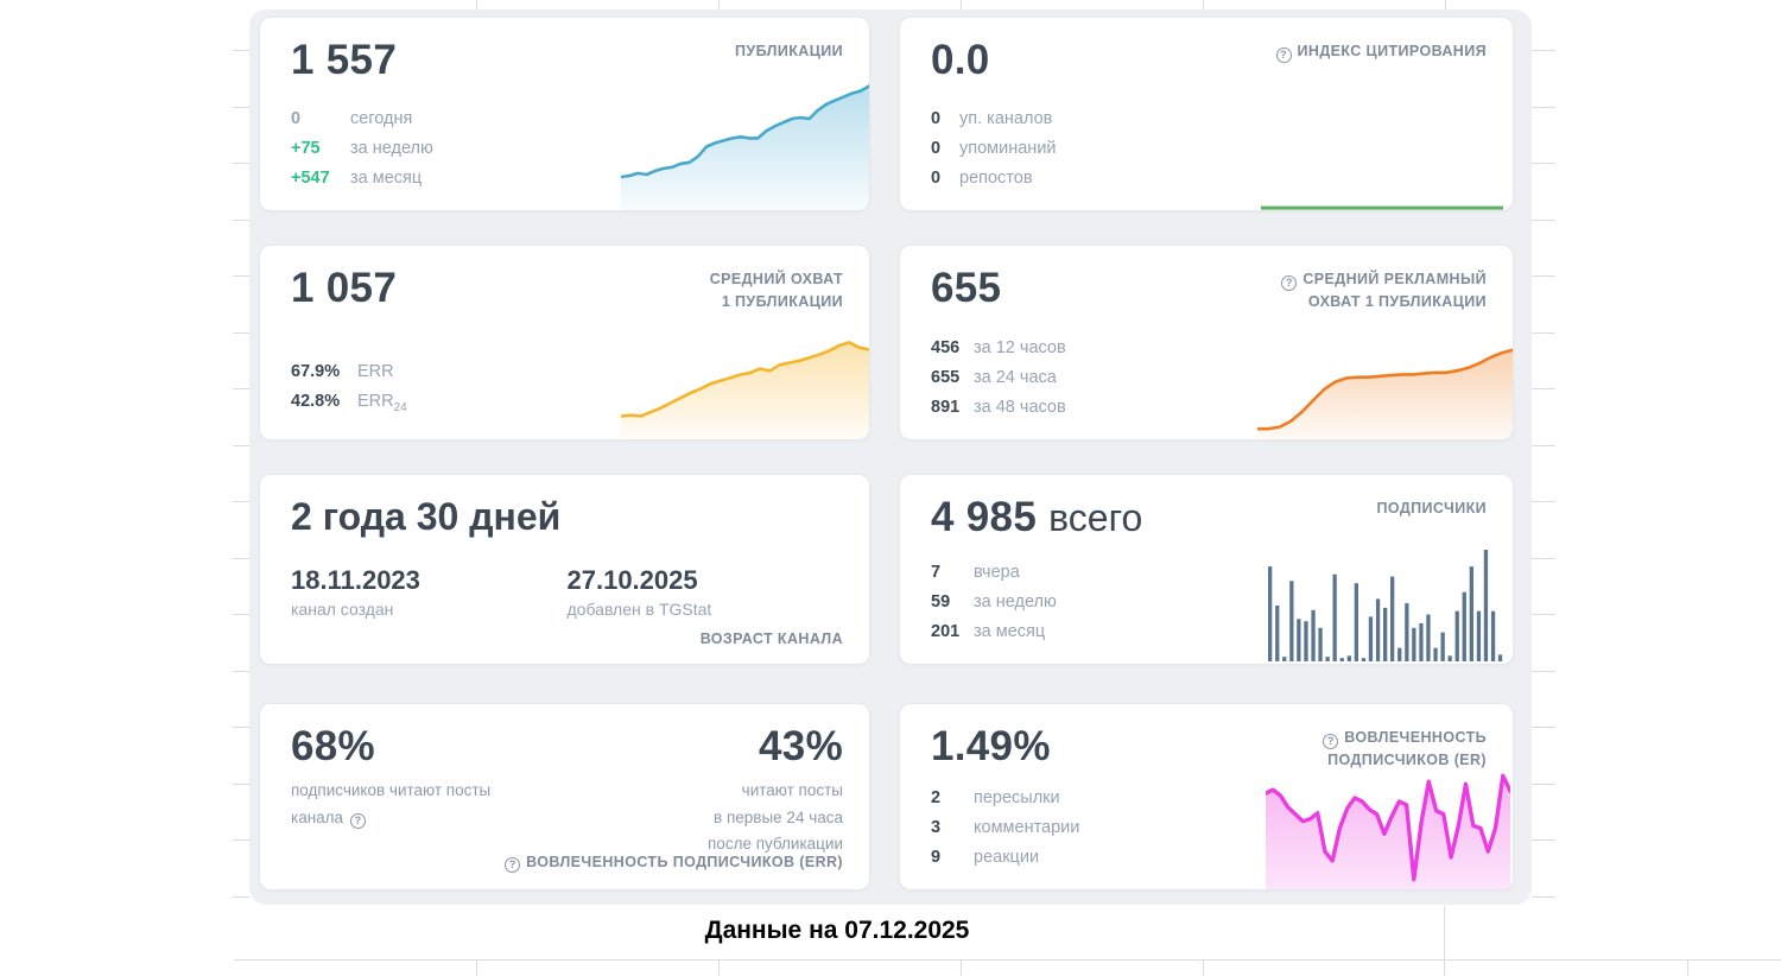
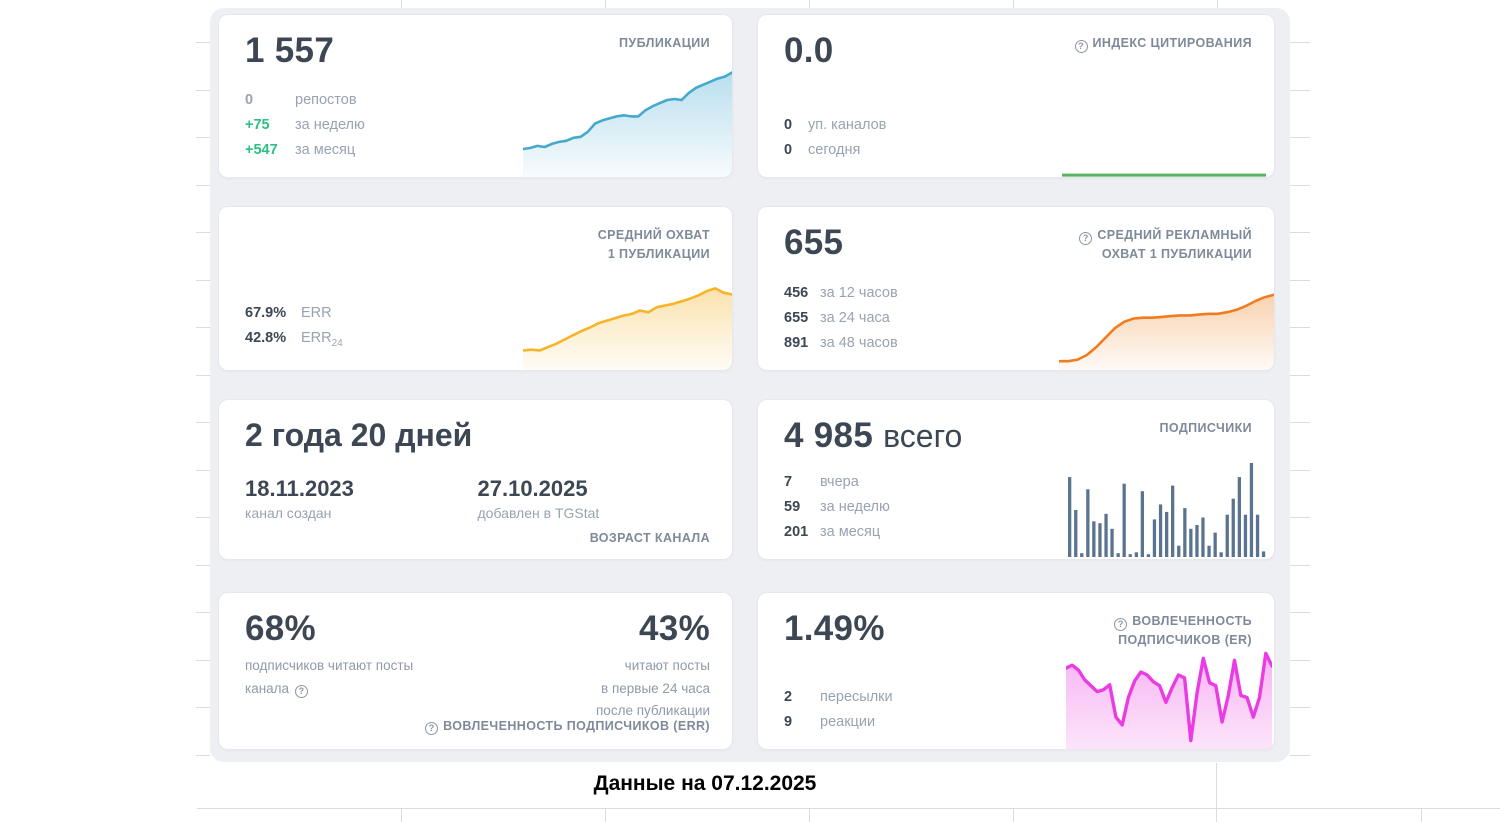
  1 557
  ПУБЛИКАЦИИ
- 0 сегодня
+ 0 репостов
  +75 за неделю
  +547 за месяц
  0.0
  ? ИНДЕКС ЦИТИРОВАНИЯ
  0 уп. каналов
- 0 упоминаний
- 0 репостов
+ 0 сегодня
- 1 057
  СРЕДНИЙ ОХВАТ
  1 ПУБЛИКАЦИИ
  67.9% ERR
  42.8% ERR24
  655
  ? СРЕДНИЙ РЕКЛАМНЫЙ
  ОХВАТ 1 ПУБЛИКАЦИИ
  456 за 12 часов
  655 за 24 часа
  891 за 48 часов
- 2 года 30 дней
+ 2 года 20 дней
  18.11.2023
  канал создан
  27.10.2025
  добавлен в TGStat
  ВОЗРАСТ КАНАЛА
  4 985 всего
  ПОДПИСЧИКИ
  7 вчера
  59 за неделю
  201 за месяц
  68%
  подписчиков читают посты
  канала ?
  43%
  читают посты
  в первые 24 часа
  после публикации
  ? ВОВЛЕЧЕННОСТЬ ПОДПИСЧИКОВ (ERR)
  1.49%
  ? ВОВЛЕЧЕННОСТЬ
  ПОДПИСЧИКОВ (ER)
  2 пересылки
- 3 комментарии
  9 реакции
  Данные на 07.12.2025
